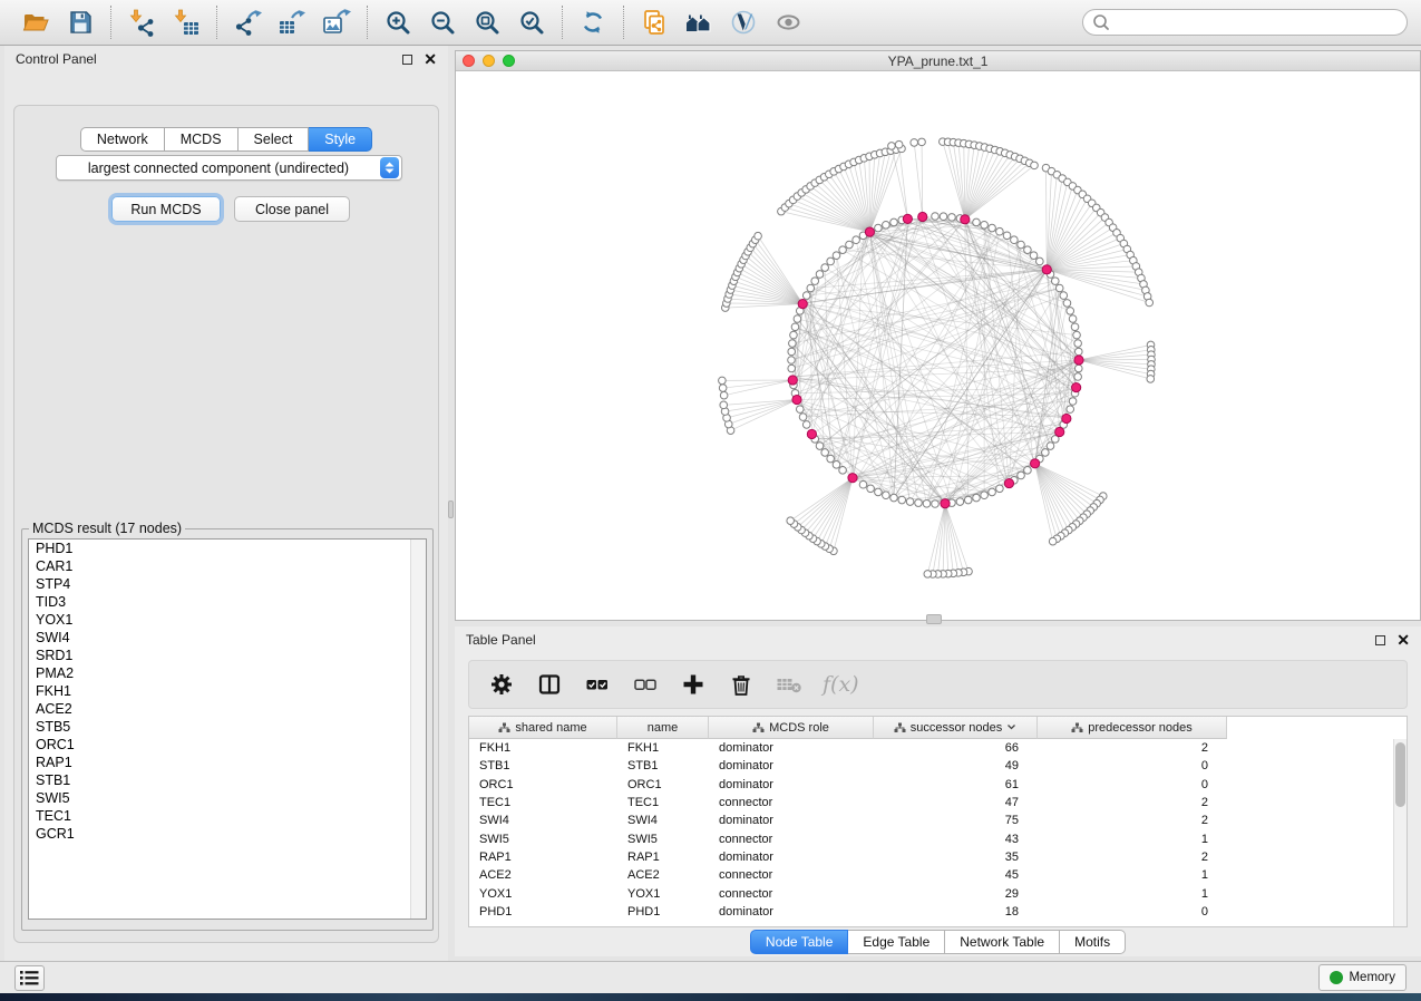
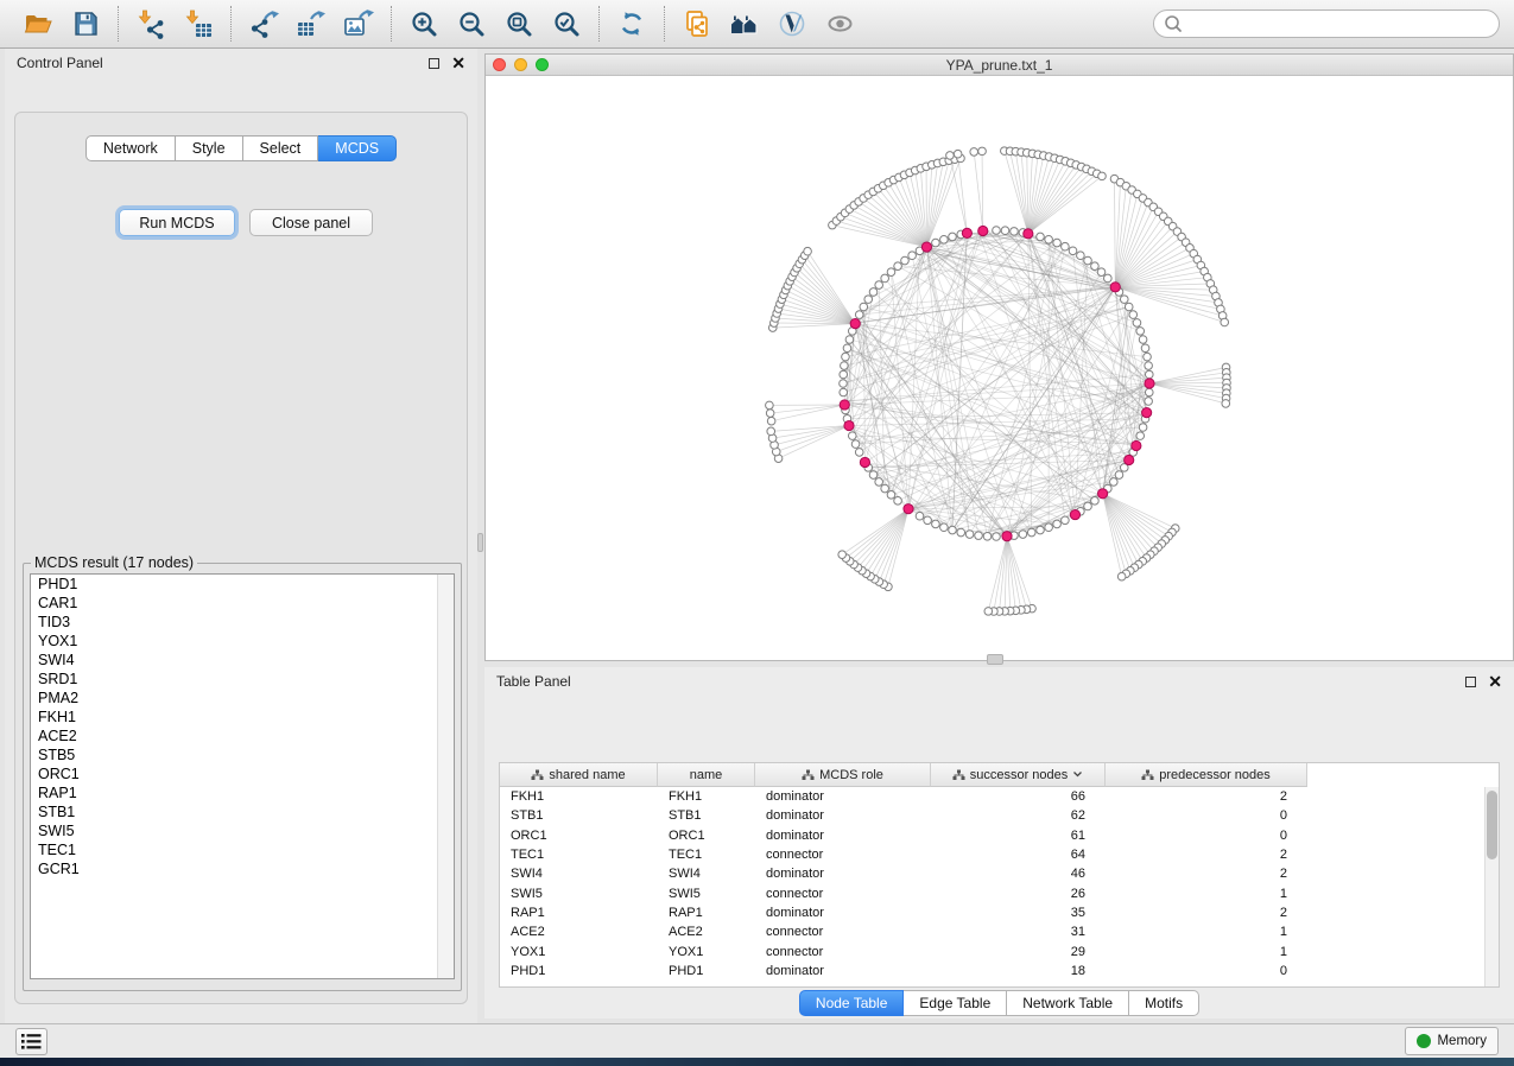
  Control Panel
  ✕
  Network
- MCDS
+ Style
  Select
- Style
+ MCDS
- largest connected component (undirected)
  Run MCDS
  Close panel
  MCDS result (17 nodes)
  PHD1
  CAR1
- STP4
  TID3
  YOX1
  SWI4
  SRD1
  PMA2
  FKH1
  ACE2
  STB5
  ORC1
  RAP1
  STB1
  SWI5
  TEC1
  GCR1
  YPA_prune.txt_1
  Table Panel
  ✕
- f(x)
  shared name
  name
  MCDS role
  successor nodes
  predecessor nodes
  FKH1
  FKH1
  dominator
  66
  2
  STB1
  STB1
  dominator
- 49
+ 62
  0
  ORC1
  ORC1
  dominator
  61
  0
  TEC1
  TEC1
  connector
- 47
+ 64
  2
  SWI4
  SWI4
  dominator
- 75
+ 46
  2
  SWI5
  SWI5
  connector
- 43
+ 26
  1
  RAP1
  RAP1
  dominator
  35
  2
  ACE2
  ACE2
  connector
- 45
+ 31
  1
  YOX1
  YOX1
  connector
  29
  1
  PHD1
  PHD1
  dominator
  18
  0
  Node Table
  Edge Table
  Network Table
  Motifs
  Memory
